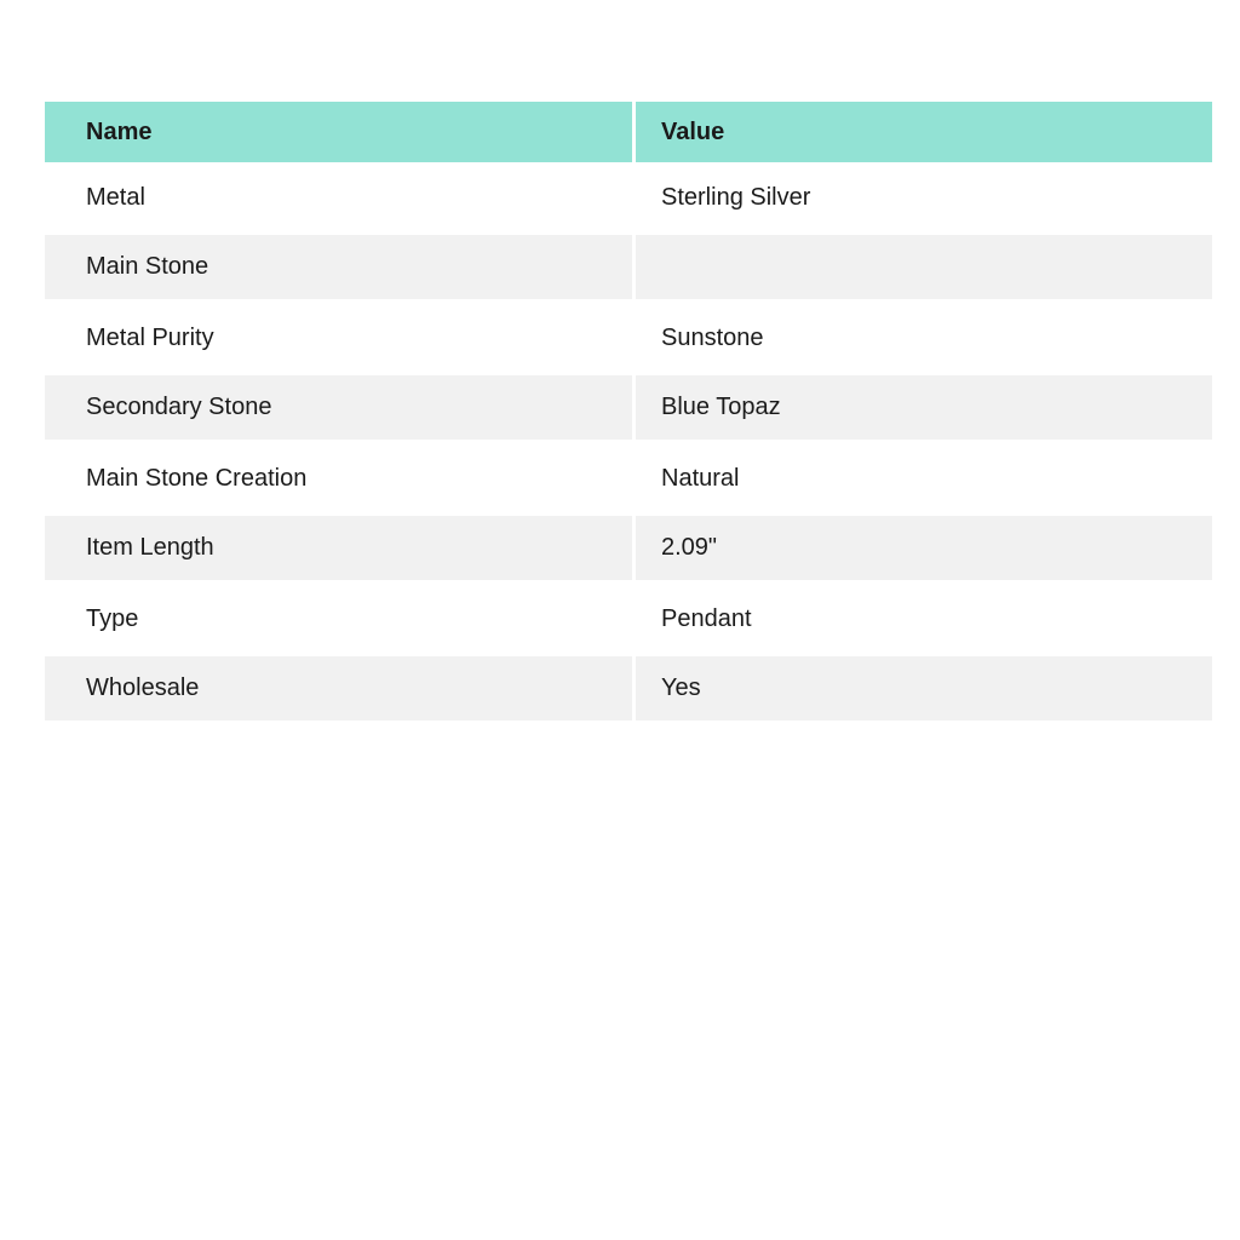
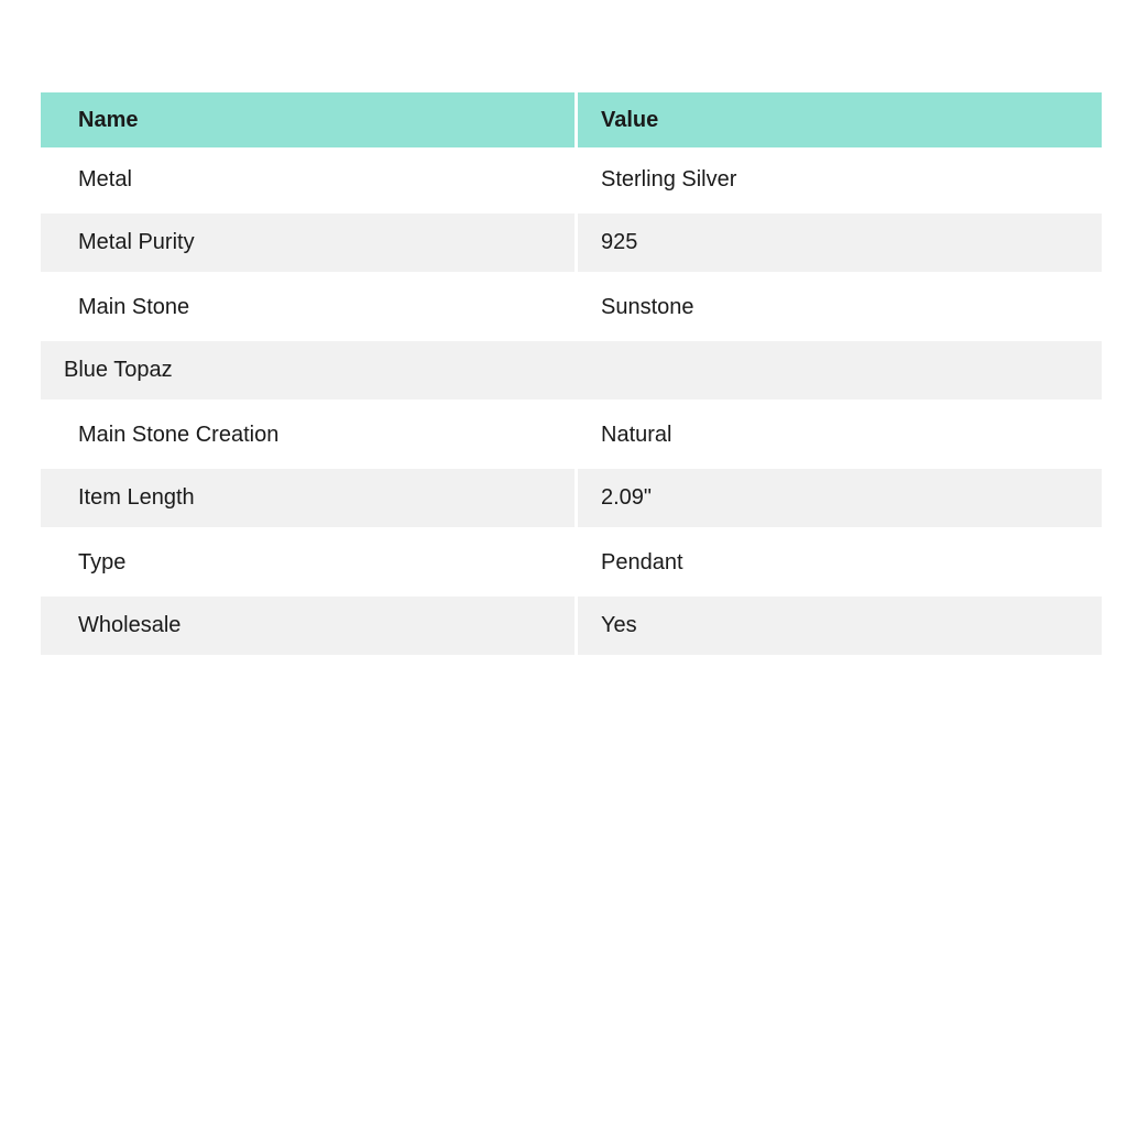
  Name
  Value
  Metal
  Sterling Silver
- Main Stone
+ Metal Purity
+ 925
- Metal Purity
+ Main Stone
  Sunstone
- Secondary Stone
  Blue Topaz
  Main Stone Creation
  Natural
  Item Length
  2.09"
  Type
  Pendant
  Wholesale
  Yes
